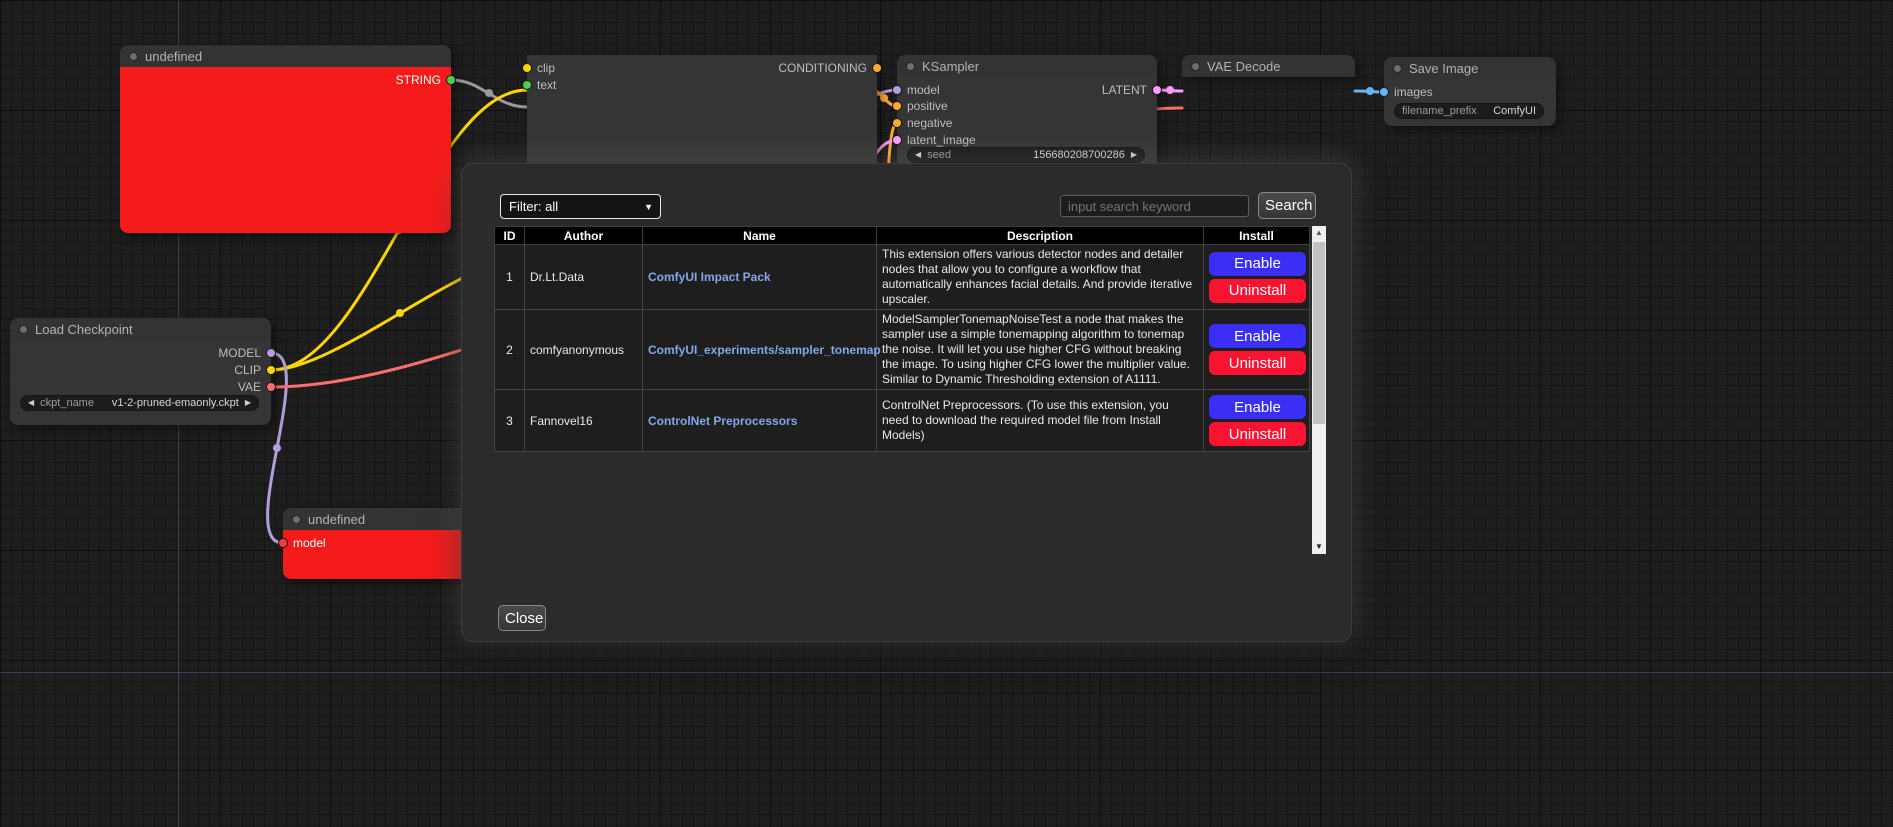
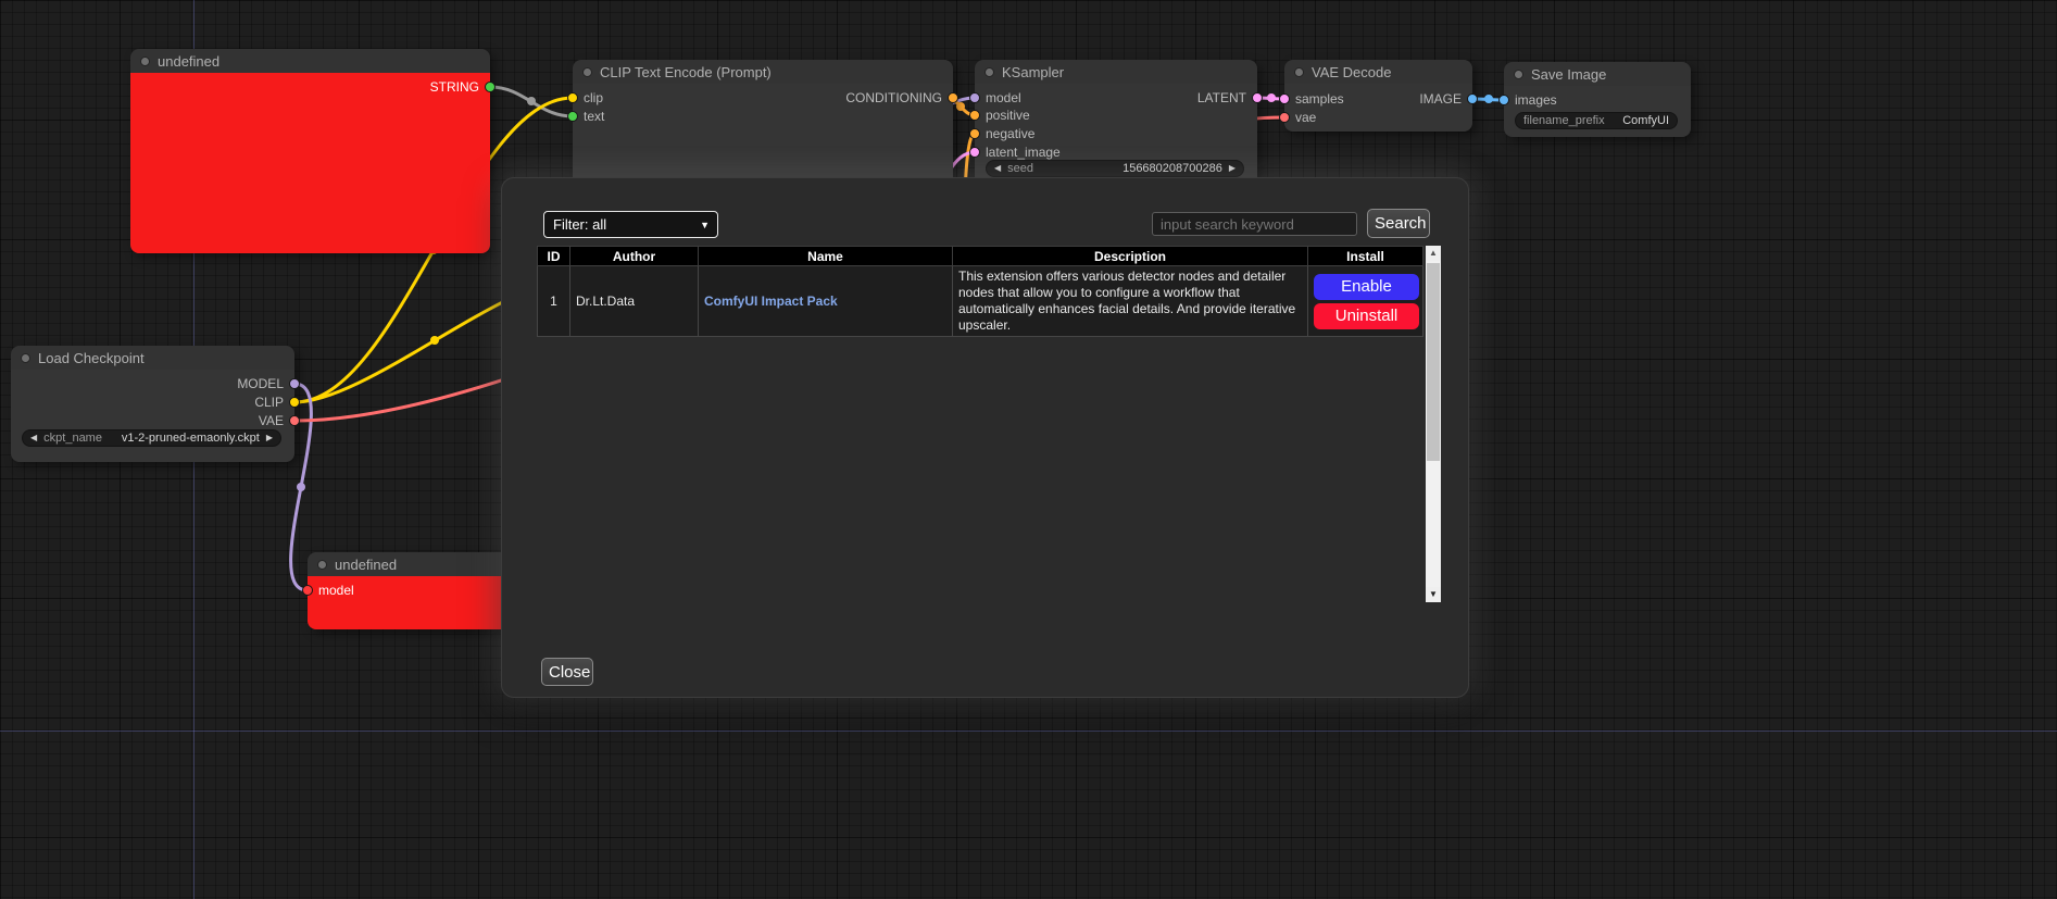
  undefined
  STRING
+ CLIP Text Encode (Prompt)
  clip
  text
  CONDITIONING
  KSampler
  model
  positive
  negative
  latent_image
  LATENT
  ◀
  seed
  156680208700286
  ▶
  VAE Decode
+ samples
+ vae
+ IMAGE
  Save Image
  images
  filename_prefix
  ComfyUI
  Load Checkpoint
  MODEL
  CLIP
  VAE
  ◀
  ckpt_name
  v1-2-pruned-emaonly.ckpt
  ▶
  undefined
  model
  Filter: all
  ▼
  input search keyword
  Search
  ID	Author	Name	Description	Install
  1	Dr.Lt.Data	ComfyUI Impact Pack	This extension offers various detector nodes and detailer nodes that allow you to configure a workflow that automatically enhances facial details. And provide iterative upscaler.	Enable Uninstall
- 2	comfyanonymous	ComfyUI_experiments/sampler_tonemap	ModelSamplerTonemapNoiseTest a node that makes the sampler use a simple tonemapping algorithm to tonemap the noise. It will let you use higher CFG without breaking the image. To using higher CFG lower the multiplier value. Similar to Dynamic Thresholding extension of A1111.	Enable Uninstall
- 3	Fannovel16	ControlNet Preprocessors	ControlNet Preprocessors. (To use this extension, you need to download the required model file from Install Models)	Enable Uninstall
  ▲
  ▼
  Close
